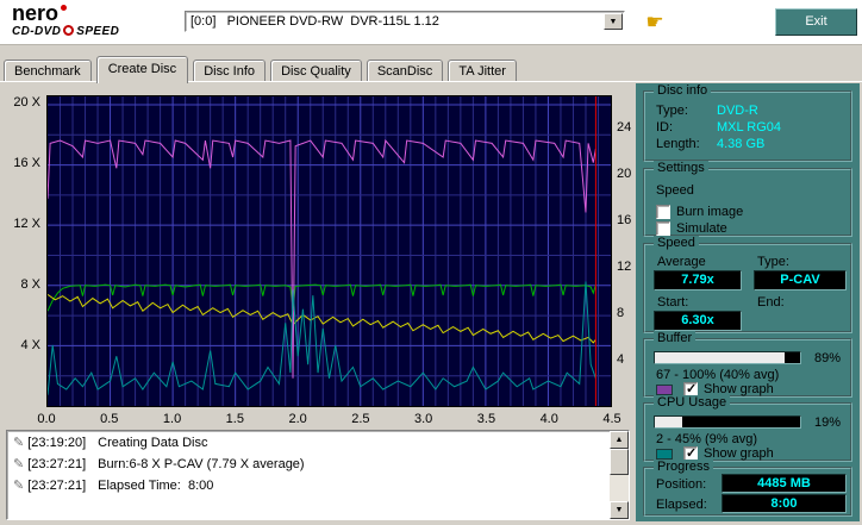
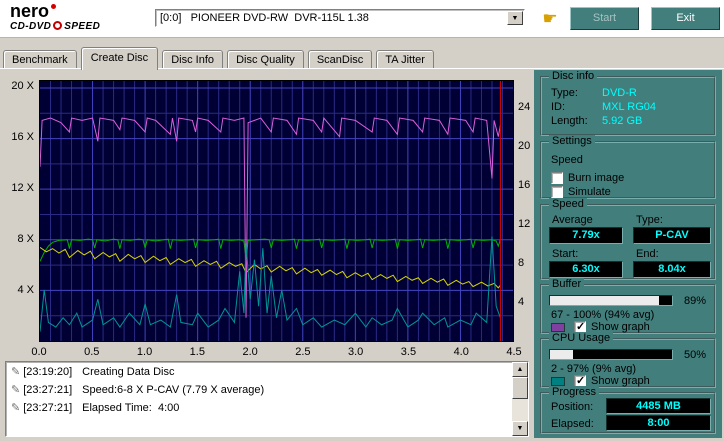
  nero
  CD-DVD SPEED
- [0:0] PIONEER DVD-RW DVR-115L 1.12
+ [0:0] PIONEER DVD-RW DVR-115L 1.38
  ☛
+ Start
  Exit
  Benchmark Create Disc Disc Info Disc Quality ScanDisc TA Jitter
  4 X
  8 X
  12 X
  16 X
  20 X
  4
  8
  12
  16
  20
  24
  0.0
  0.5
  1.0
  1.5
  2.0
  2.5
  3.0
  3.5
  4.0
  4.5
  ✎ [23:19:20] Creating Data Disc
- ✎ [23:27:21] Burn:6-8 X P-CAV (7.79 X average)
+ ✎ [23:27:21] Speed:6-8 X P-CAV (7.79 X average)
- ✎ [23:27:21] Elapsed Time: 8:00
+ ✎ [23:27:21] Elapsed Time: 4:00
  Disc info
  Type:
  DVD-R
  ID:
  MXL RG04
  Length:
- 4.38 GB
+ 5.92 GB
  Settings
  Speed
  Burn image
  Simulate
  Speed
  Average
  Type:
  7.79x
  P-CAV
  Start:
  End:
  6.30x
+ 8.04x
  Buffer
  89%
- 67 - 100% (40% avg)
+ 67 - 100% (94% avg)
  Show graph
  CPU Usage
- 19%
+ 50%
- 2 - 45% (9% avg)
+ 2 - 97% (9% avg)
  Show graph
  Progress
  Position:
  4485 MB
  Elapsed:
  8:00
